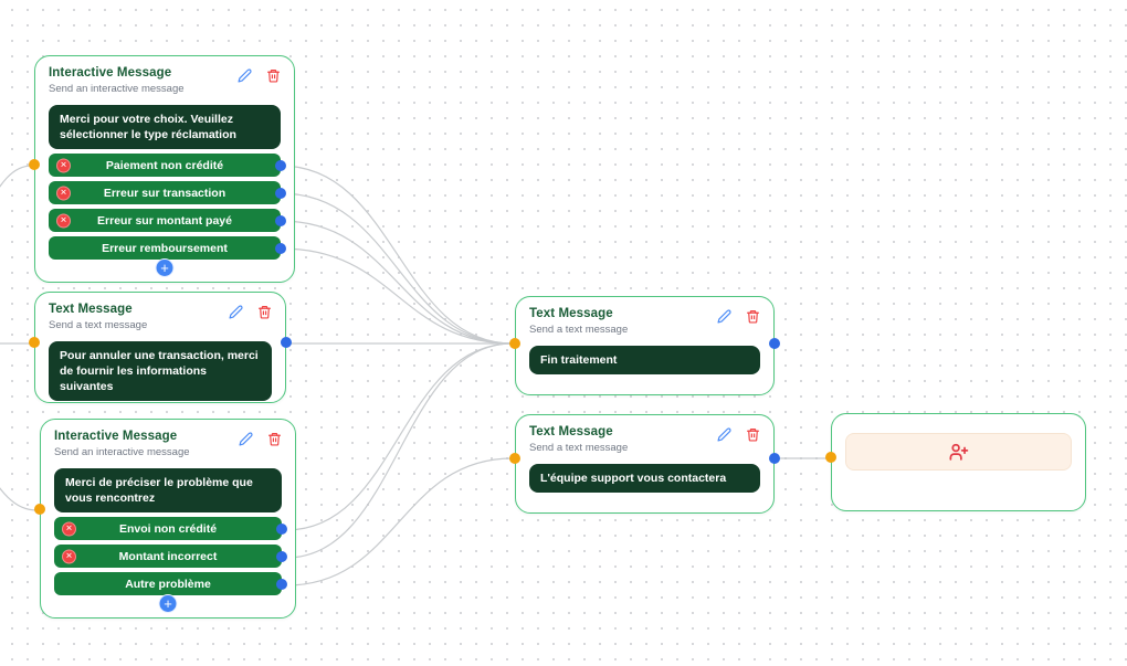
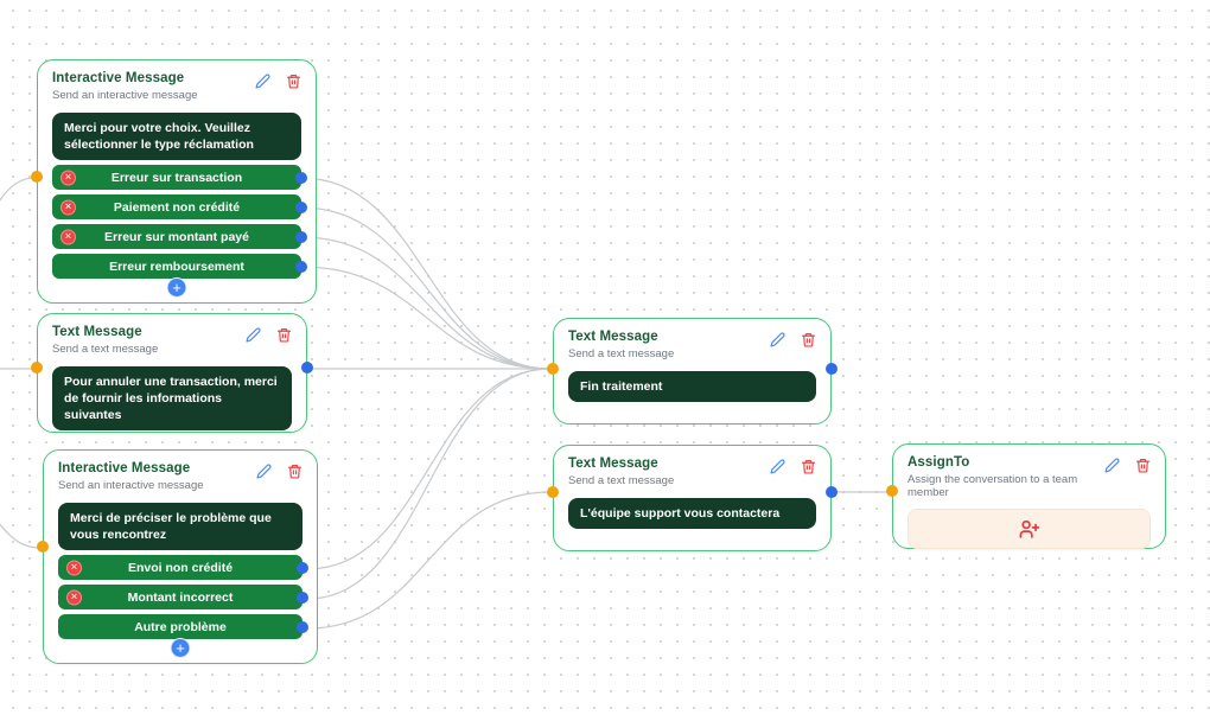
  Interactive Message
  Send an interactive message
  Merci pour votre choix. Veuillez sélectionner le type réclamation
  ✕
- Paiement non crédité
+ Erreur sur transaction
  ✕
- Erreur sur transaction
+ Paiement non crédité
  ✕
  Erreur sur montant payé
  Erreur remboursement
  +
  Text Message
  Send a text message
  Pour annuler une transaction, merci de fournir les informations suivantes
  Interactive Message
  Send an interactive message
  Merci de préciser le problème que vous rencontrez
  ✕
  Envoi non crédité
  ✕
  Montant incorrect
  Autre problème
  +
  Text Message
  Send a text message
  Fin traitement
  Text Message
  Send a text message
  L'équipe support vous contactera
+ AssignTo
+ Assign the conversation to a team member
